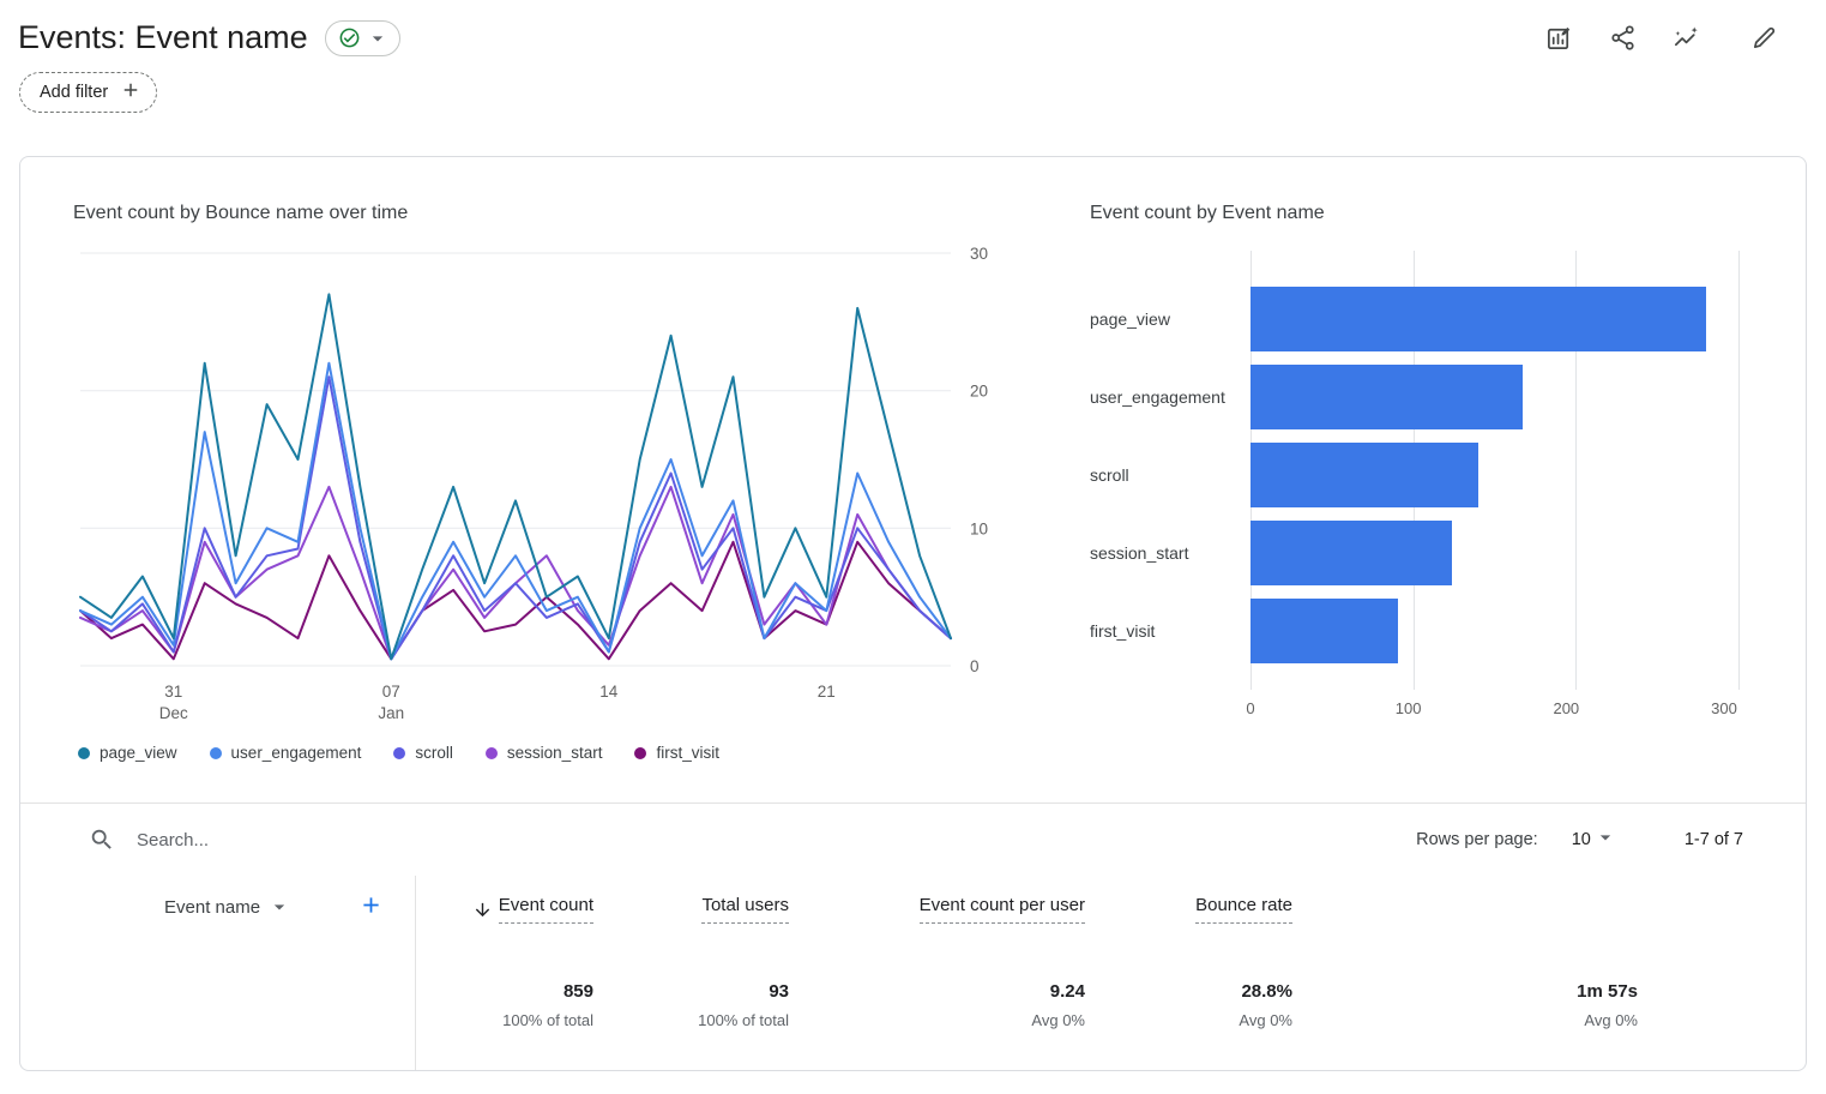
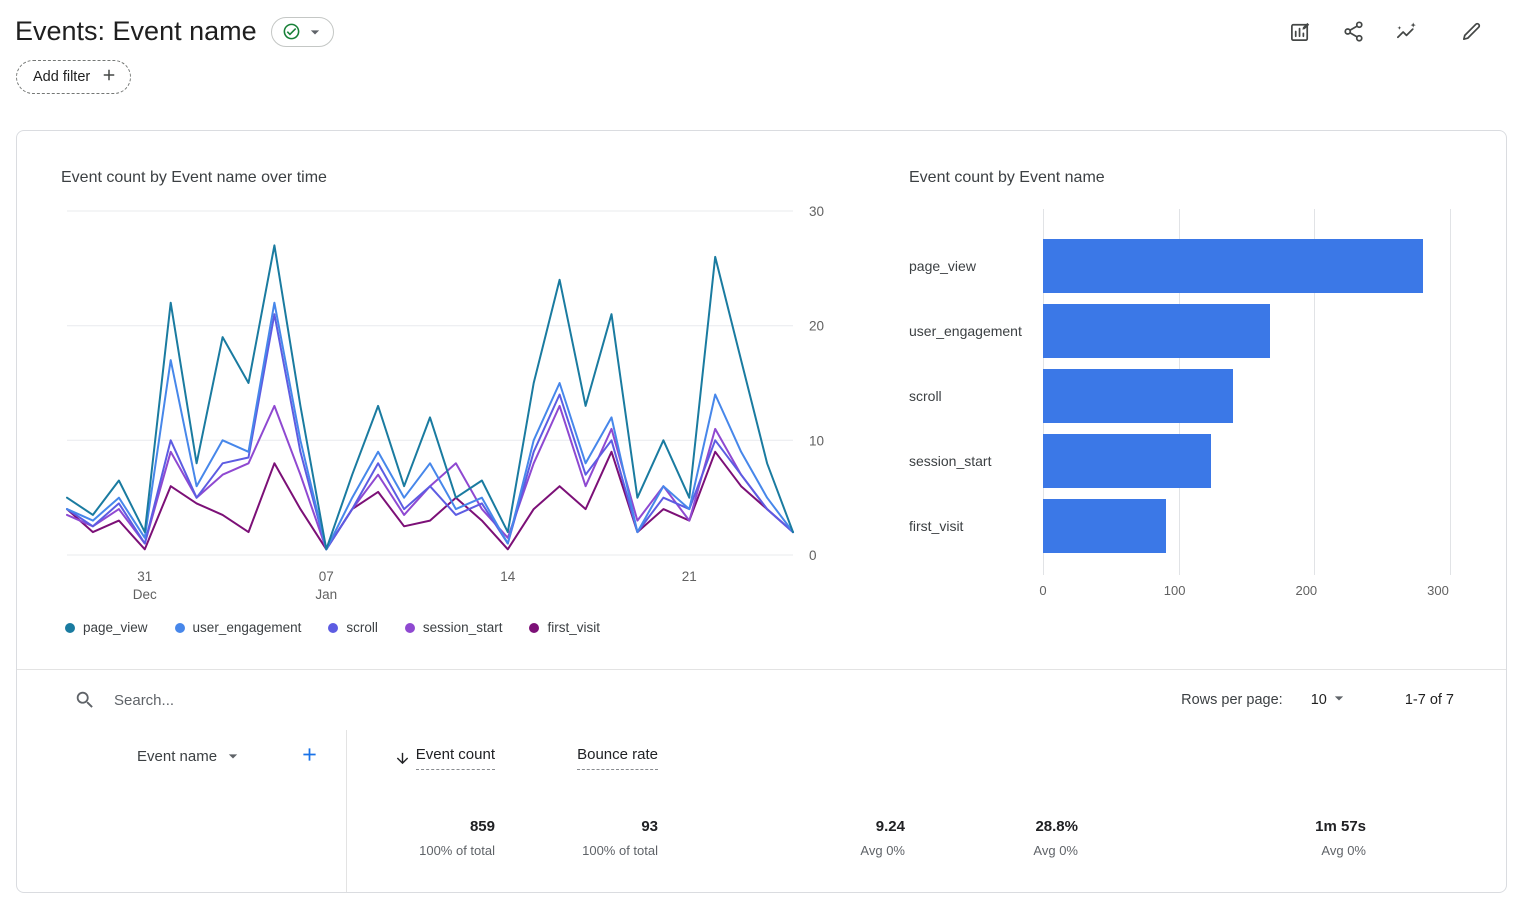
  Events: Event name
  Add filter
- Event count by Bounce name over time
+ Event count by Event name over time
  0
  10
  20
  30
  31
  Dec
  07
  Jan
  14
  21
  page_view
  user_engagement
  scroll
  session_start
  first_visit
  Event count by Event name
  page_view
  user_engagement
  scroll
  session_start
  first_visit
  0
  100
  200
  300
  Search...
  Rows per page:
  10
  1-7 of 7
  Event name
  Event count
- Total users
- Event count per user
  Bounce rate
  859
  100% of total
  93
  100% of total
  9.24
  Avg 0%
  28.8%
  Avg 0%
  1m 57s
  Avg 0%
